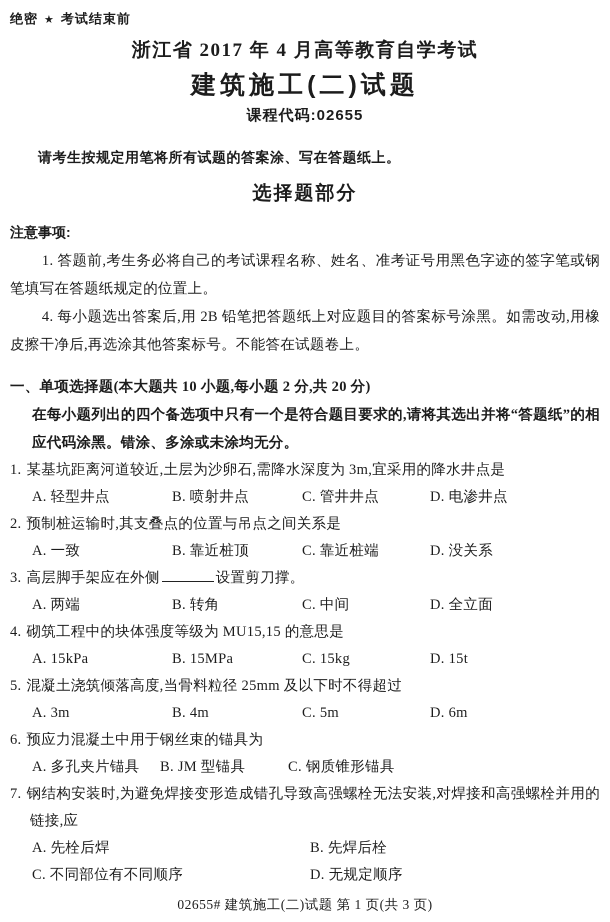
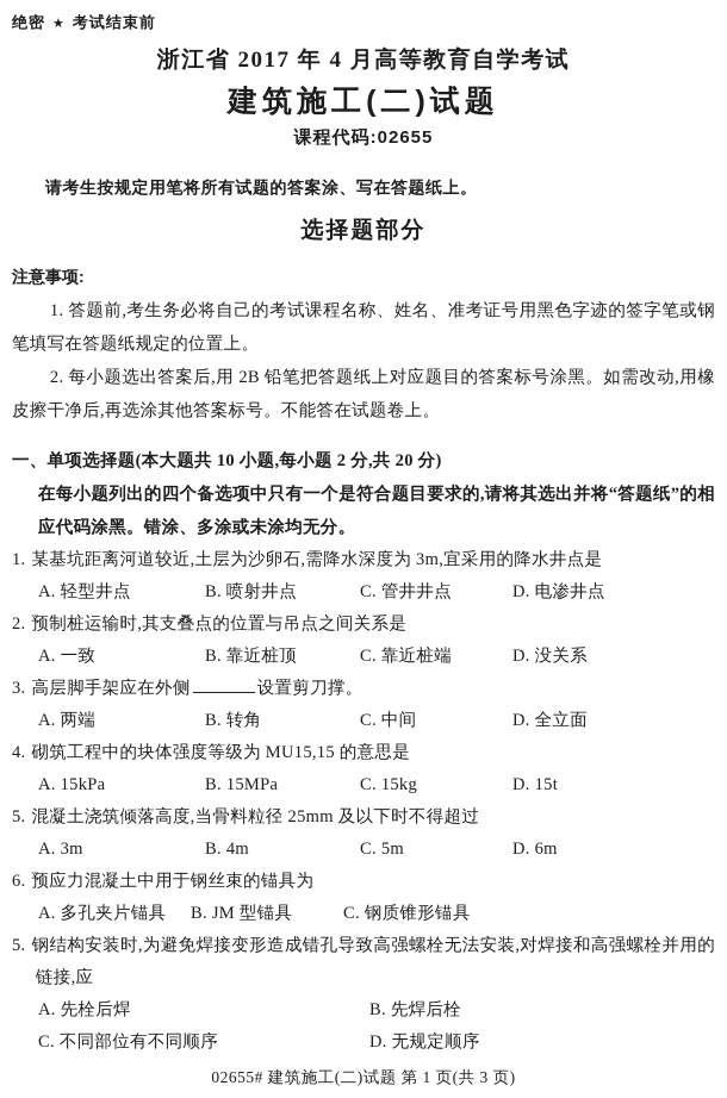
  绝密 ★ 考试结束前
  浙江省 2017 年 4 月高等教育自学考试
  建筑施工(二)试题
  课程代码:02655
  请考生按规定用笔将所有试题的答案涂、写在答题纸上。
  选择题部分
  注意事项:
  1. 答题前,考生务必将自己的考试课程名称、姓名、准考证号用黑色字迹的签字笔或钢笔填写在答题纸规定的位置上。
- 4. 每小题选出答案后,用 2B 铅笔把答题纸上对应题目的答案标号涂黑。如需改动,用橡皮擦干净后,再选涂其他答案标号。不能答在试题卷上。
+ 2. 每小题选出答案后,用 2B 铅笔把答题纸上对应题目的答案标号涂黑。如需改动,用橡皮擦干净后,再选涂其他答案标号。不能答在试题卷上。
  一、单项选择题(本大题共 10 小题,每小题 2 分,共 20 分)
  在每小题列出的四个备选项中只有一个是符合题目要求的,请将其选出并将“答题纸”的相应代码涂黑。错涂、多涂或未涂均无分。
  1. 某基坑距离河道较近,土层为沙卵石,需降水深度为 3m,宜采用的降水井点是
  A. 轻型井点
  B. 喷射井点
  C. 管井井点
  D. 电渗井点
  2. 预制桩运输时,其支叠点的位置与吊点之间关系是
  A. 一致
  B. 靠近桩顶
  C. 靠近桩端
  D. 没关系
  3. 高层脚手架应在外侧 设置剪刀撑。
  A. 两端
  B. 转角
  C. 中间
  D. 全立面
  4. 砌筑工程中的块体强度等级为 MU15,15 的意思是
  A. 15kPa
  B. 15MPa
  C. 15kg
  D. 15t
  5. 混凝土浇筑倾落高度,当骨料粒径 25mm 及以下时不得超过
  A. 3m
  B. 4m
  C. 5m
  D. 6m
  6. 预应力混凝土中用于钢丝束的锚具为
  A. 多孔夹片锚具
  B. JM 型锚具
  C. 钢质锥形锚具
- 7. 钢结构安装时,为避免焊接变形造成错孔导致高强螺栓无法安装,对焊接和高强螺栓并用的链接,应
+ 5. 钢结构安装时,为避免焊接变形造成错孔导致高强螺栓无法安装,对焊接和高强螺栓并用的链接,应
  A. 先栓后焊
  B. 先焊后栓
  C. 不同部位有不同顺序
  D. 无规定顺序
  02655# 建筑施工(二)试题 第 1 页(共 3 页)
